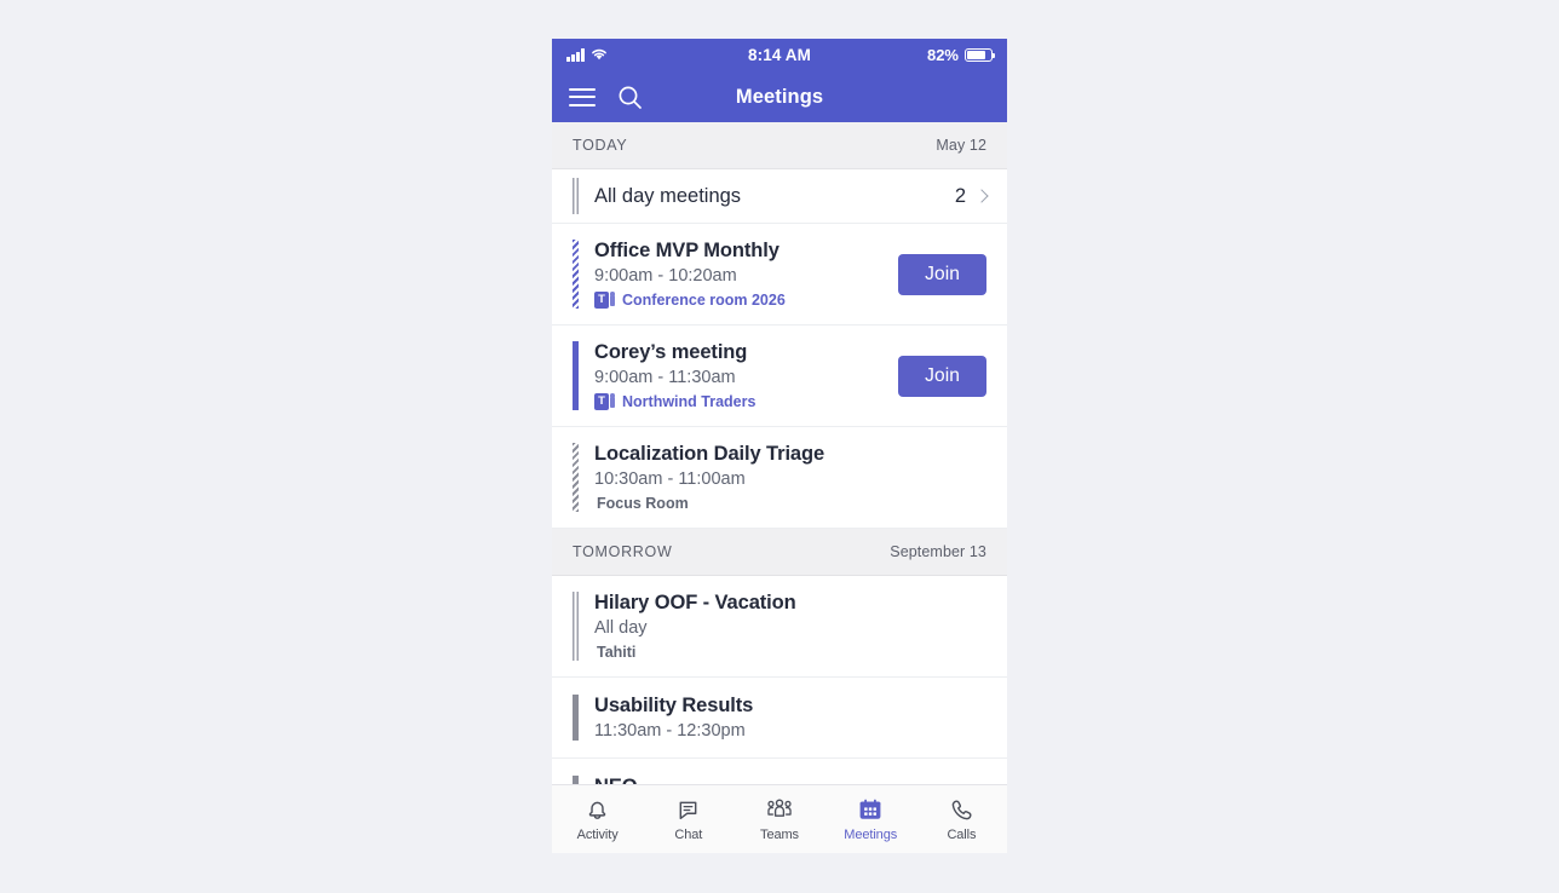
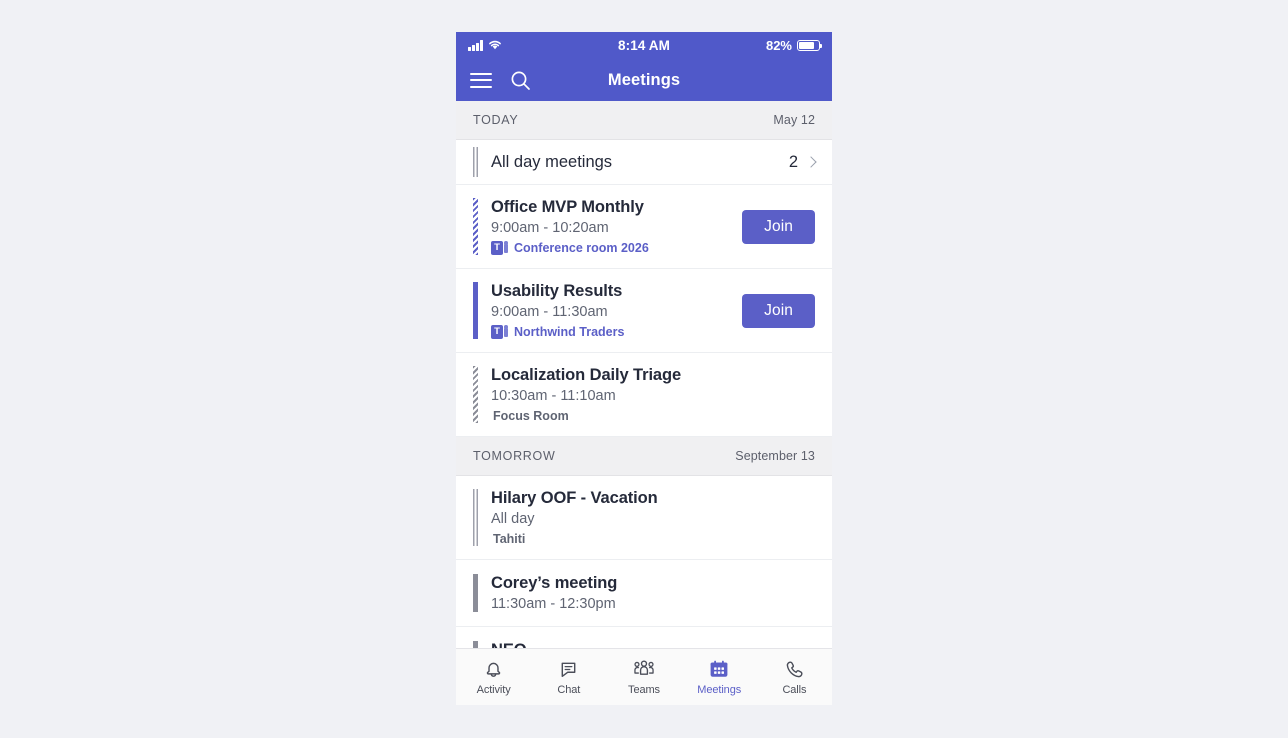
  8:14 AM
  82%
  Meetings
  TODAY
  May 12
  All day meetings
  2
  Office MVP Monthly
  9:00am - 10:20am
  T
  Conference room 2026
  Join
- Corey’s meeting
+ Usability Results
  9:00am - 11:30am
  T
  Northwind Traders
  Join
  Localization Daily Triage
- 10:30am - 11:00am
+ 10:30am - 11:10am
  Focus Room
  TOMORROW
  September 13
  Hilary OOF - Vacation
  All day
  Tahiti
- Usability Results
+ Corey’s meeting
  11:30am - 12:30pm
  Activity
  Chat
  Teams
  Meetings
  Calls
